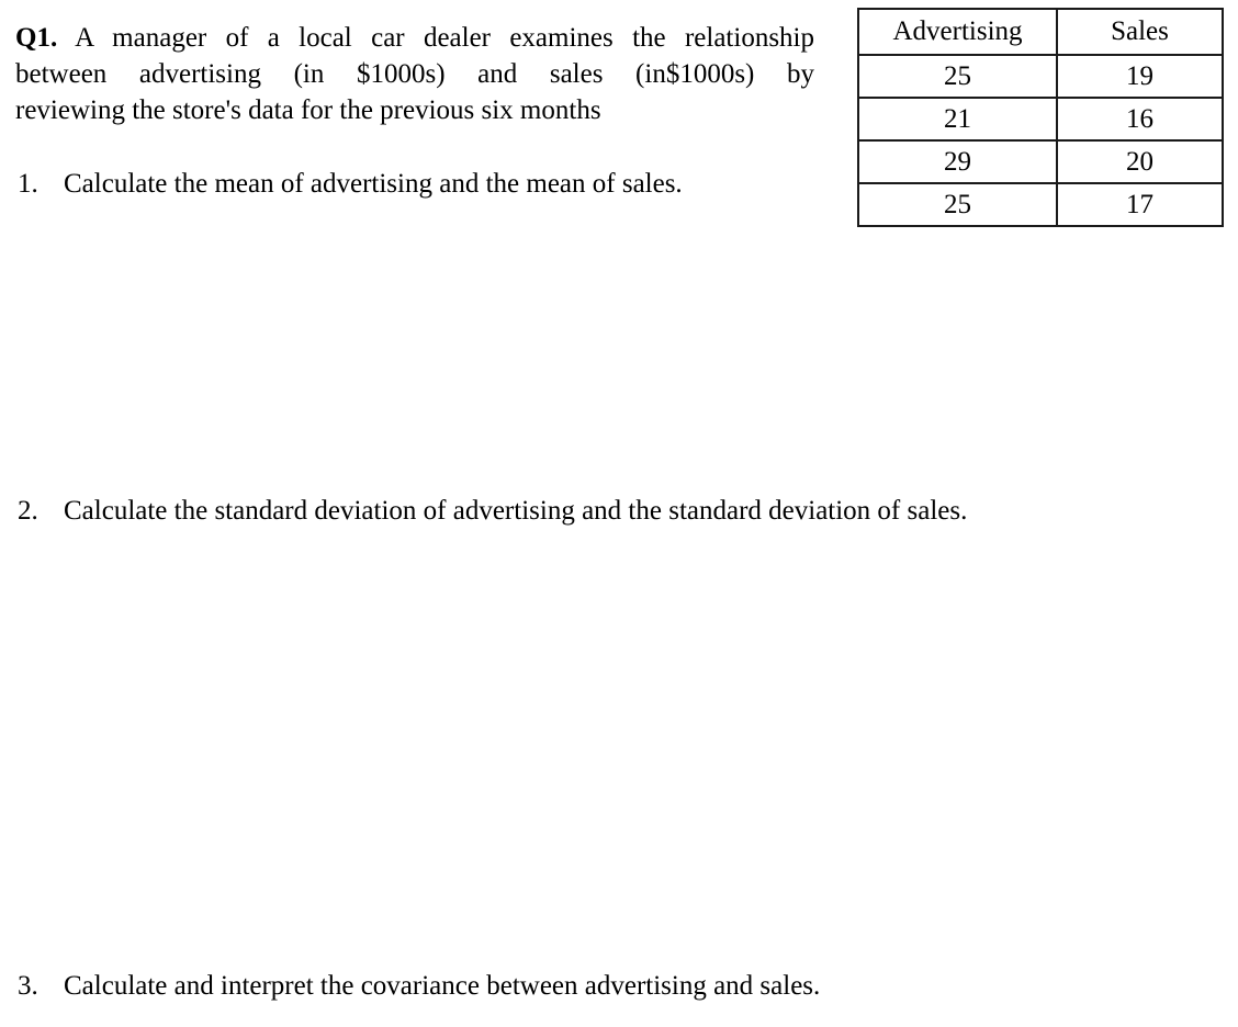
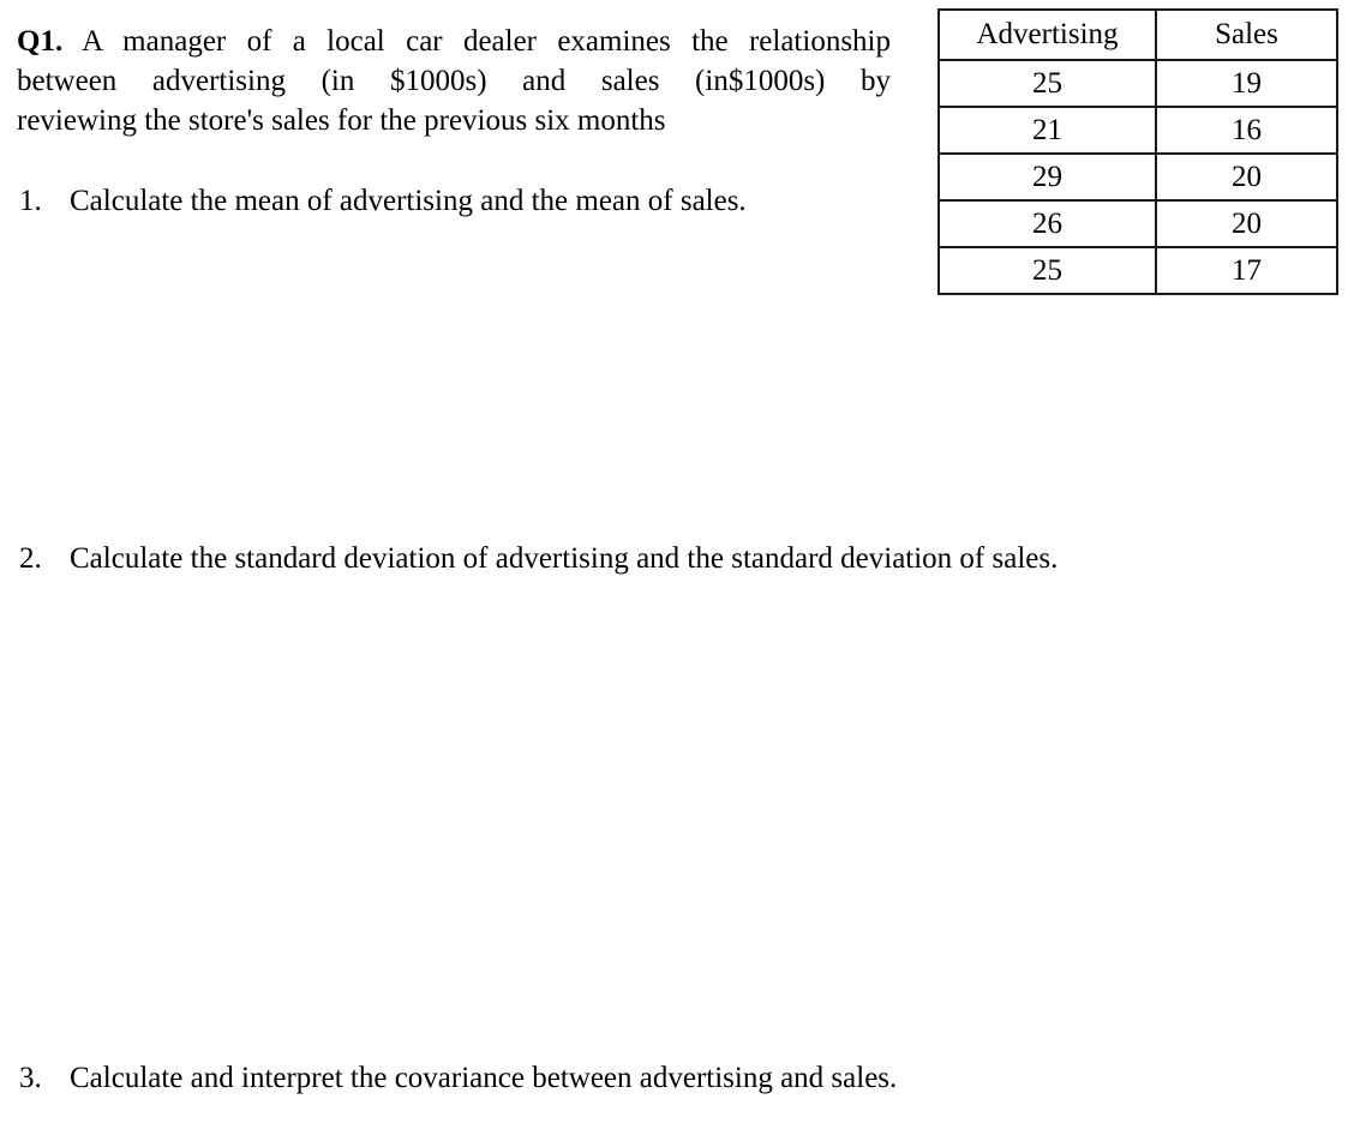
  Q1. A manager of a local car dealer examines the relationship
  between advertising (in $1000s) and sales (in$1000s) by
- reviewing the store's data for the previous six months
+ reviewing the store's sales for the previous six months
  Advertising	Sales
  25	19
  21	16
  29	20
+ 26	20
  25	17
  1. Calculate the mean of advertising and the mean of sales.
  2. Calculate the standard deviation of advertising and the standard deviation of sales.
  3. Calculate and interpret the covariance between advertising and sales.
